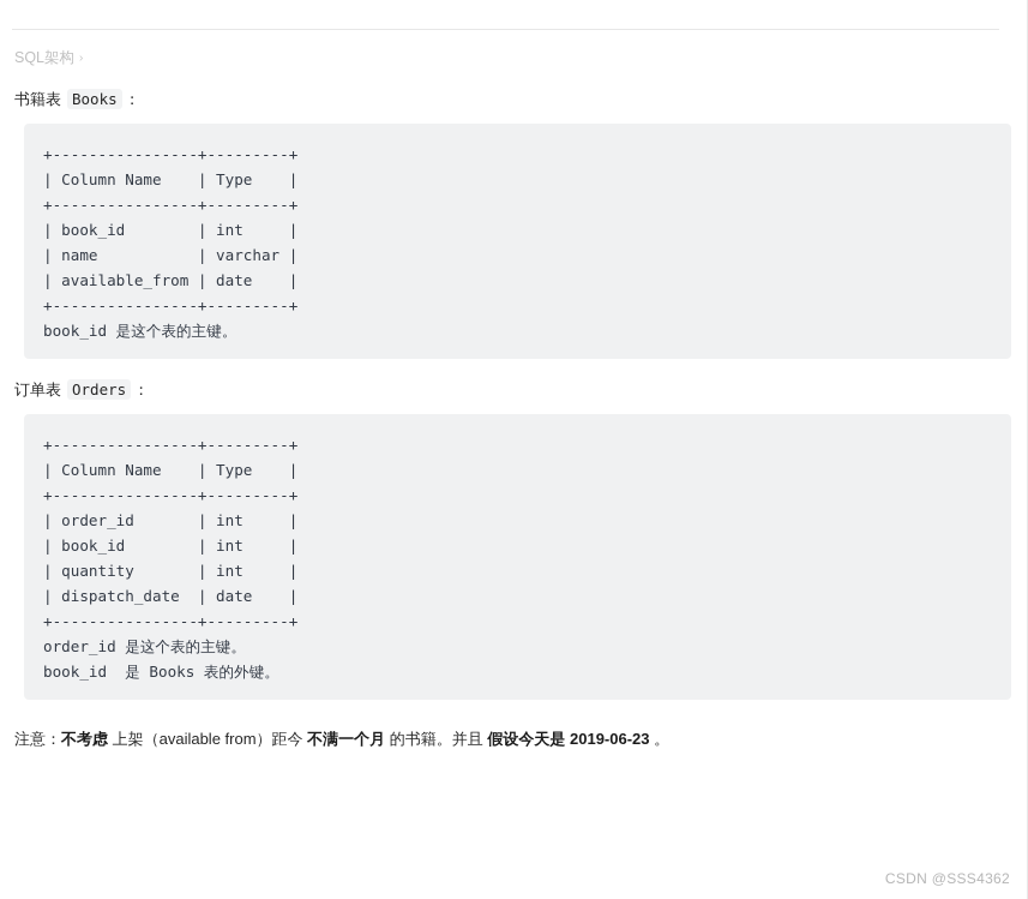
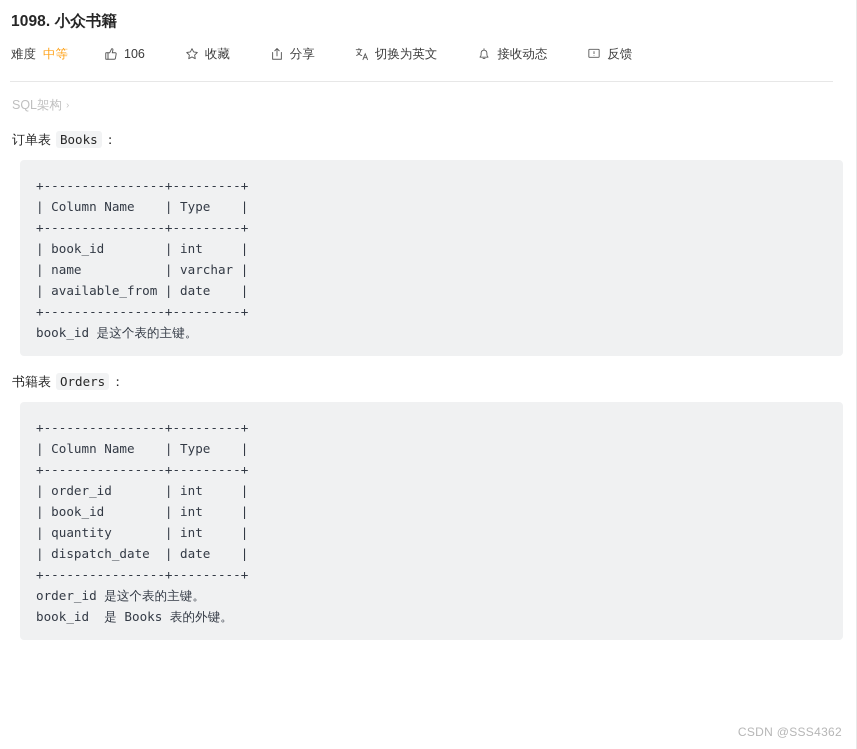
+ 1098. 小众书籍
+ 难度
+ 中等
+ 106
+ 收藏
+ 分享
+ 切换为英文
+ 接收动态
+ 反馈
  SQL架构
  ›
- 书籍表
+ 订单表
  Books
  ：
  +----------------+---------+
  | Column Name | Type |
  +----------------+---------+
  | book_id | int |
  | name | varchar |
  | available_from | date |
  +----------------+---------+
  book_id 是这个表的主键。
- 订单表
+ 书籍表
  Orders
  ：
  +----------------+---------+
  | Column Name | Type |
  +----------------+---------+
  | order_id | int |
  | book_id | int |
  | quantity | int |
  | dispatch_date | date |
  +----------------+---------+
  order_id 是这个表的主键。
  book_id 是 Books 表的外键。
- 注意：不考虑 上架（available from）距今 不满一个月 的书籍。并且 假设今天是 2019-06-23 。
  CSDN @SSS4362
